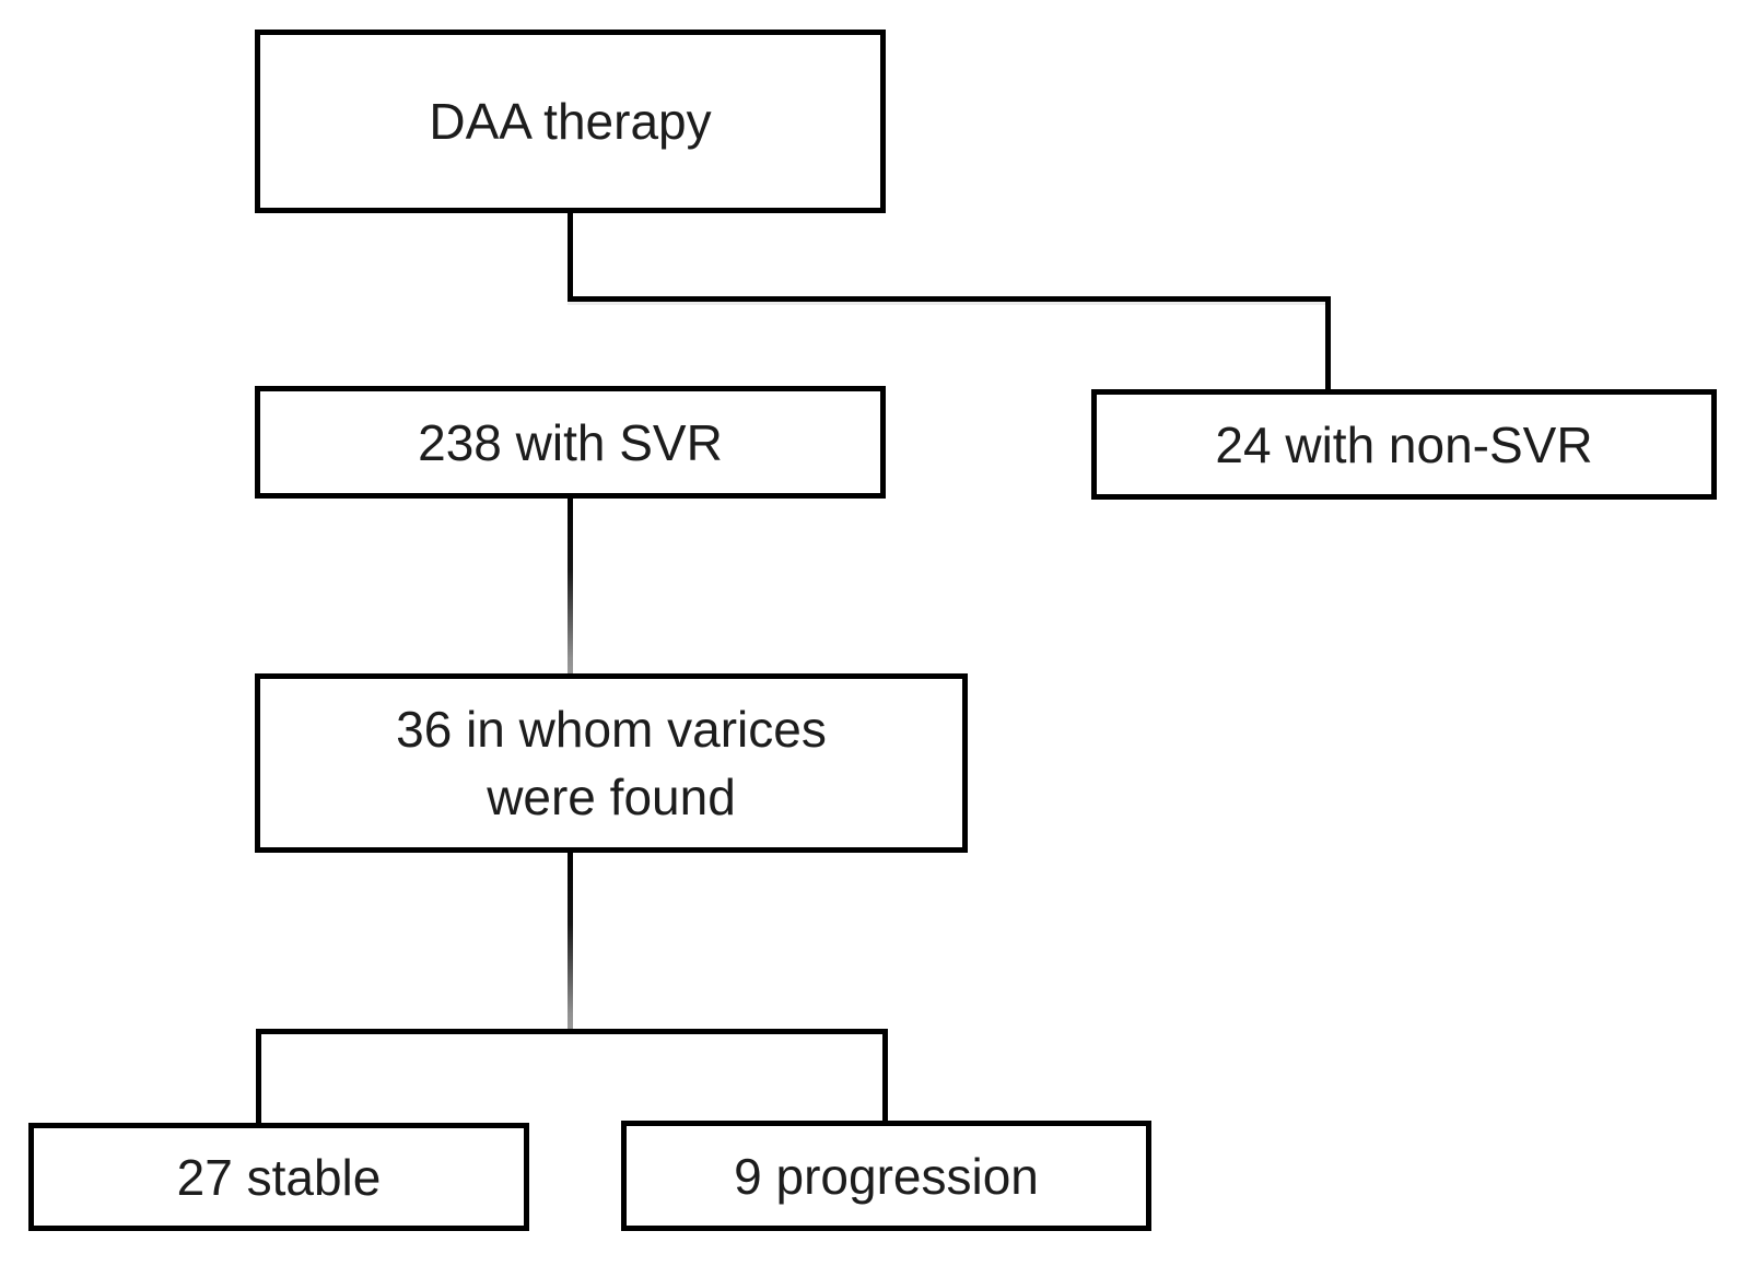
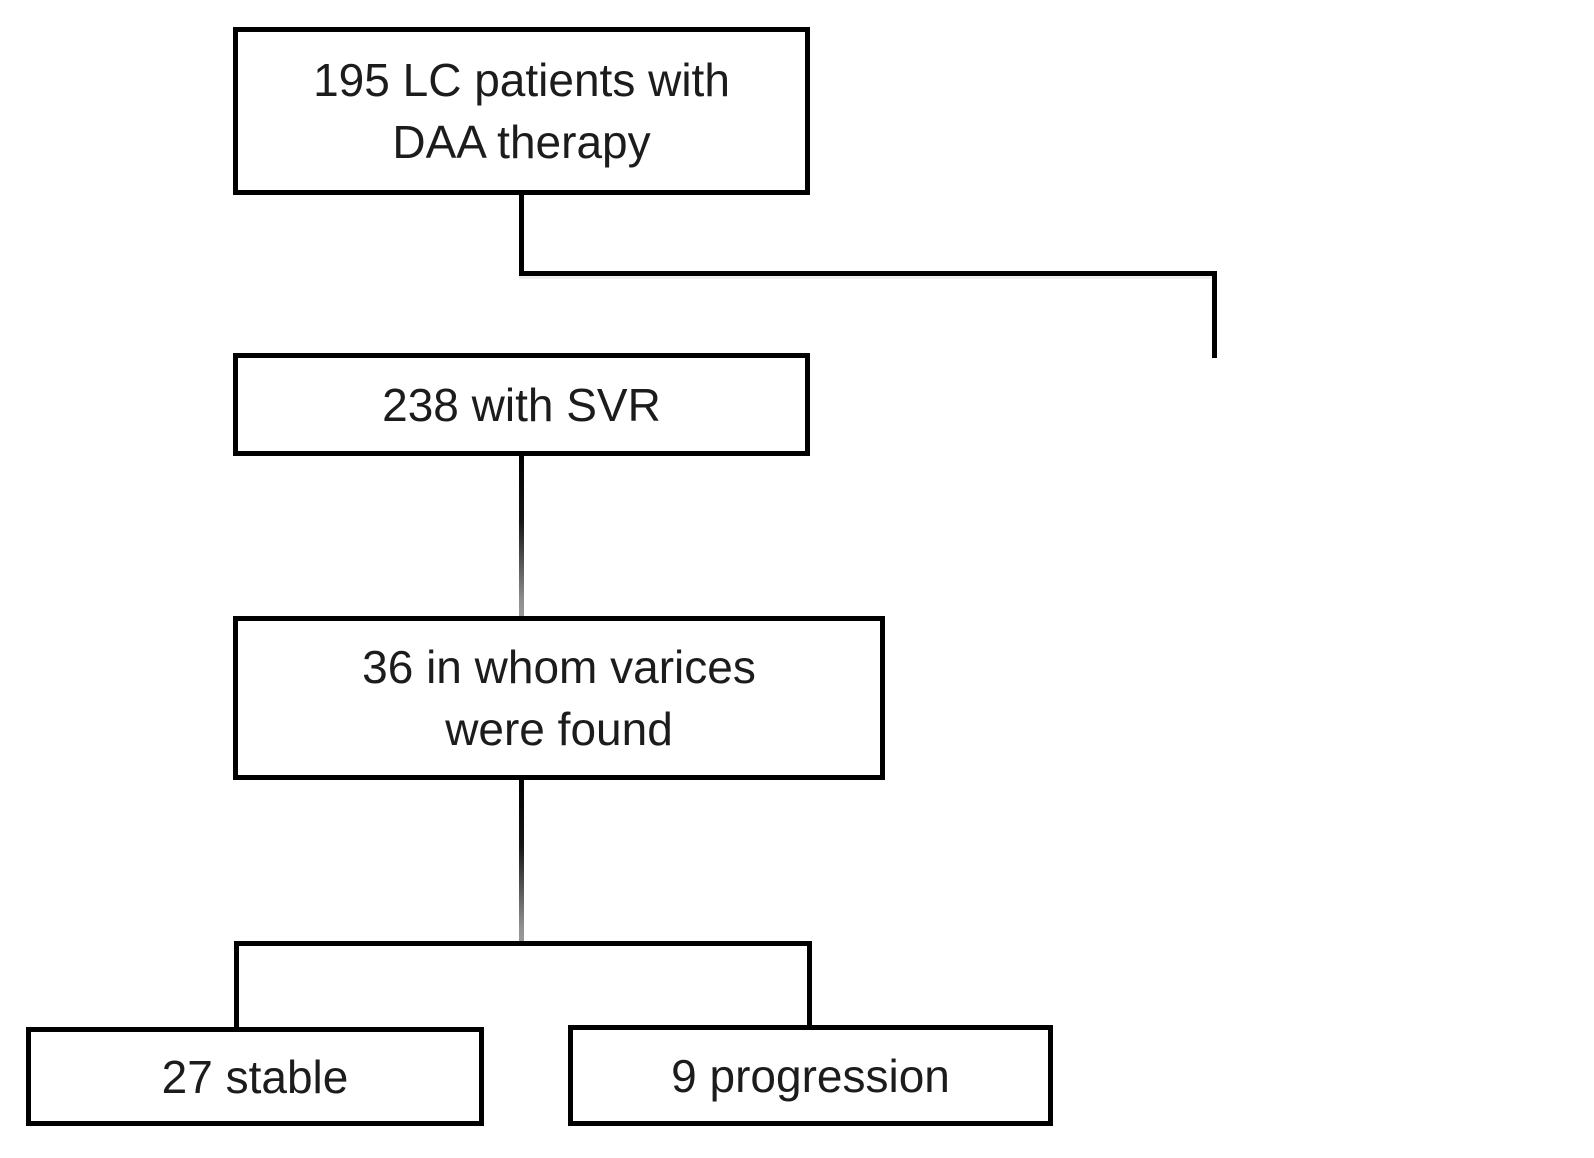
+ 195 LC patients with
  DAA therapy
  238 with SVR
- 24 with non-SVR
  36 in whom varices
  were found
  27 stable
  9 progression
